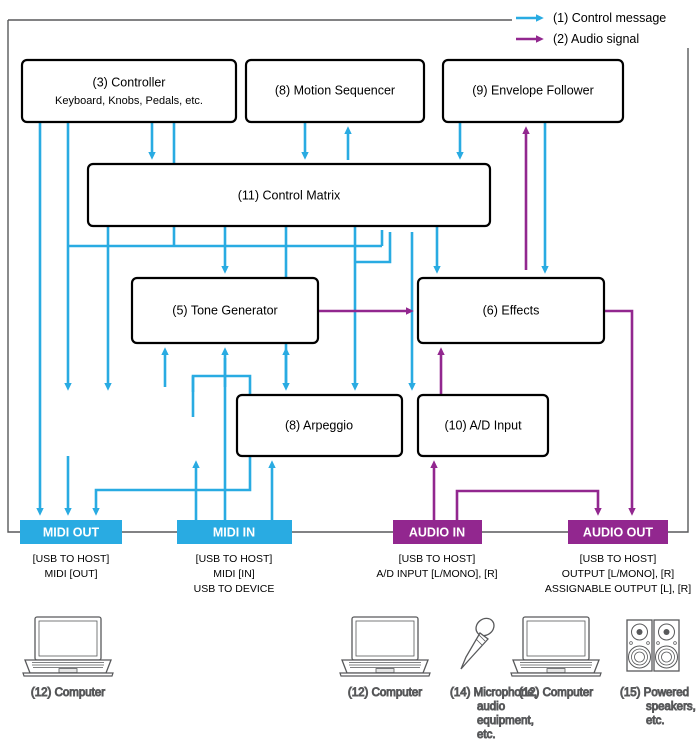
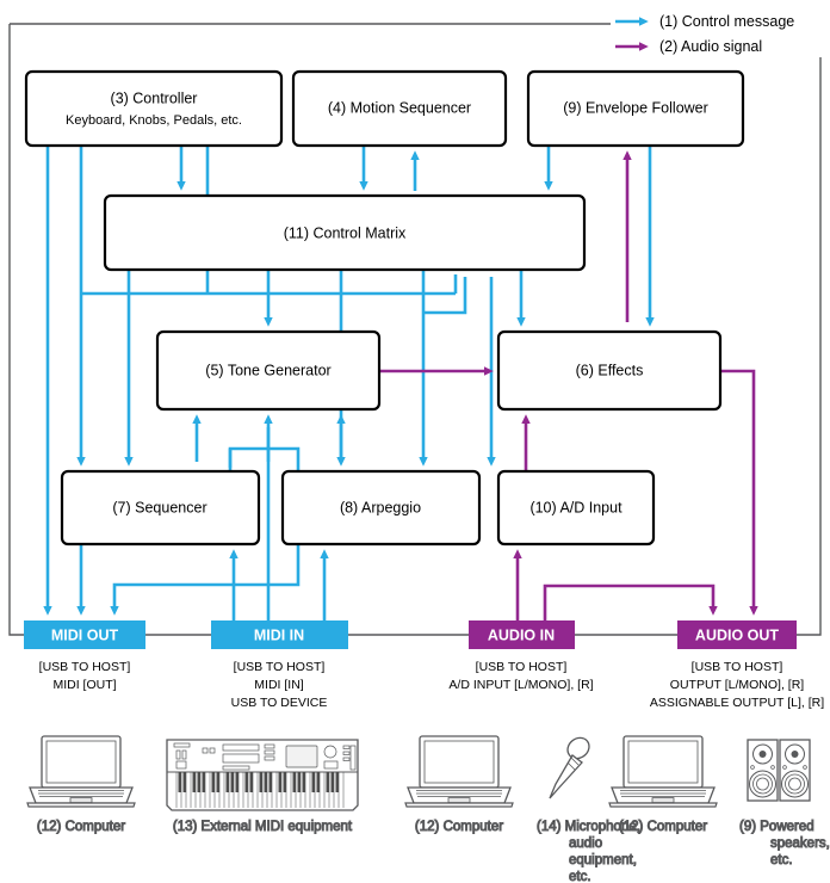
  (1) Control message
  (2) Audio signal
  (3) Controller
  Keyboard, Knobs, Pedals, etc.
- (8) Motion Sequencer
+ (4) Motion Sequencer
  (9) Envelope Follower
  (11) Control Matrix
  (5) Tone Generator
  (6) Effects
+ (7) Sequencer
  (8) Arpeggio
  (10) A/D Input
  MIDI OUT
  [USB TO HOST]
  MIDI [OUT]
  MIDI IN
  [USB TO HOST]
  MIDI [IN]
  USB TO DEVICE
  AUDIO IN
  [USB TO HOST]
  A/D INPUT [L/MONO], [R]
  AUDIO OUT
  [USB TO HOST]
  OUTPUT [L/MONO], [R]
  ASSIGNABLE OUTPUT [L], [R]
  (12) Computer
+ (13) External MIDI equipment
  (12) Computer
  (14) Microphone,
  audio
  equipment,
  etc.
  (12) Computer
- (15) Powered
+ (9) Powered
  speakers,
  etc.
